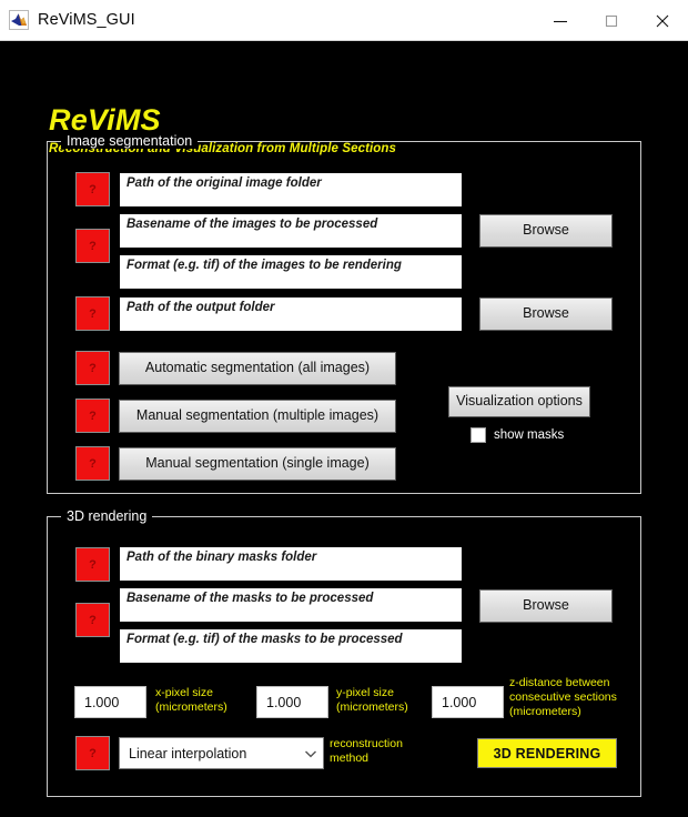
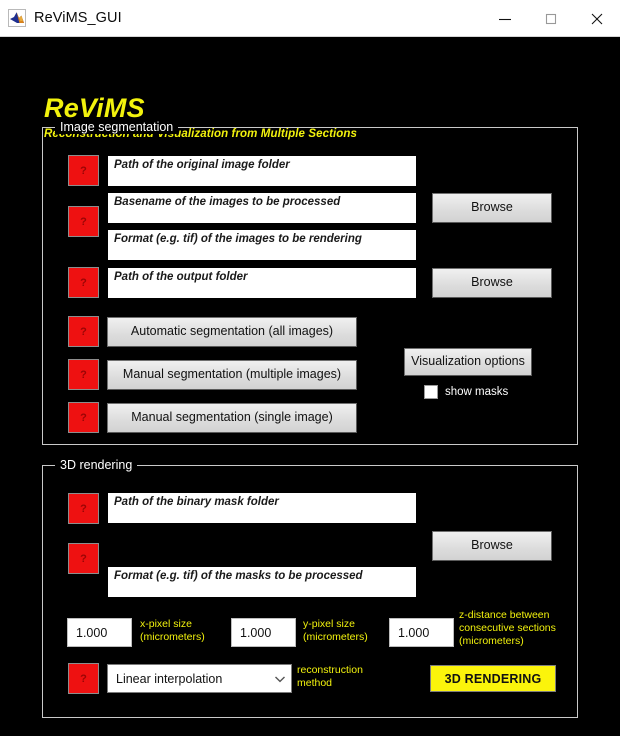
  ReViMS_GUI
  ReViMS
  Reconstruction and Visualization from Multiple Sections
  Image segmentation
  ?
  Path of the original image folder
  ?
  Basename of the images to be processed
  Format (e.g. tif) of the images to be rendering
  Browse
  ?
  Path of the output folder
  Browse
  ?
  Automatic segmentation (all images)
  ?
  Manual segmentation (multiple images)
  ?
  Manual segmentation (single image)
  Visualization options
  show masks
  3D rendering
  ?
- Path of the binary masks folder
+ Path of the binary mask folder
  ?
- Basename of the masks to be processed
  Format (e.g. tif) of the masks to be processed
  Browse
  1.000
  x-pixel size
  (micrometers)
  1.000
  y-pixel size
  (micrometers)
  1.000
  z-distance between
  consecutive sections
  (micrometers)
  ?
  Linear interpolation
  reconstruction
  method
  3D RENDERING
